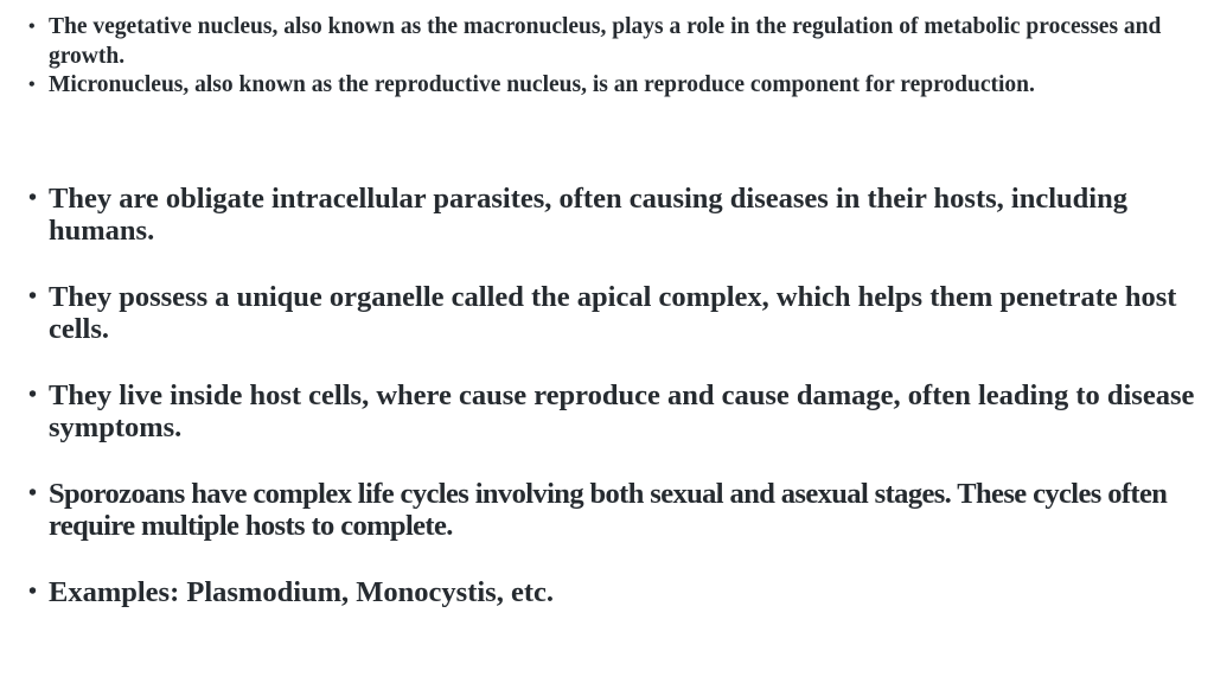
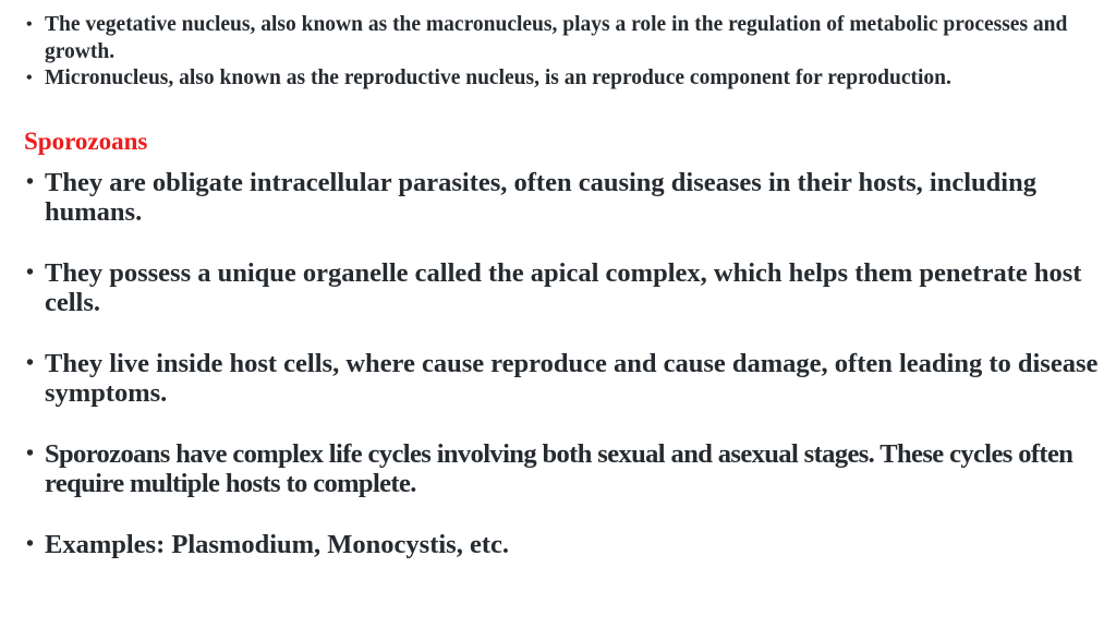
  •
  The vegetative nucleus, also known as the macronucleus, plays a role in the regulation of metabolic processes and growth.
  •
  Micronucleus, also known as the reproductive nucleus, is an reproduce component for reproduction.
+ Sporozoans
  •
  They are obligate intracellular parasites, often causing diseases in their hosts, including humans.
  •
  They possess a unique organelle called the apical complex, which helps them penetrate host cells.
  •
  They live inside host cells, where cause reproduce and cause damage, often leading to disease symptoms.
  •
  Sporozoans have complex life cycles involving both sexual and asexual stages. These cycles often require multiple hosts to complete.
  •
  Examples: Plasmodium, Monocystis, etc.
